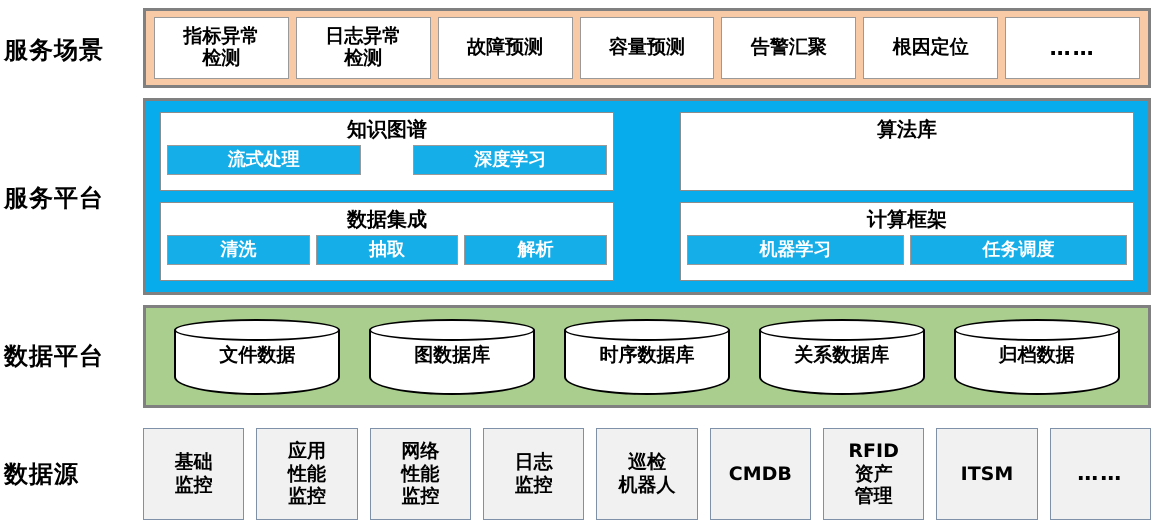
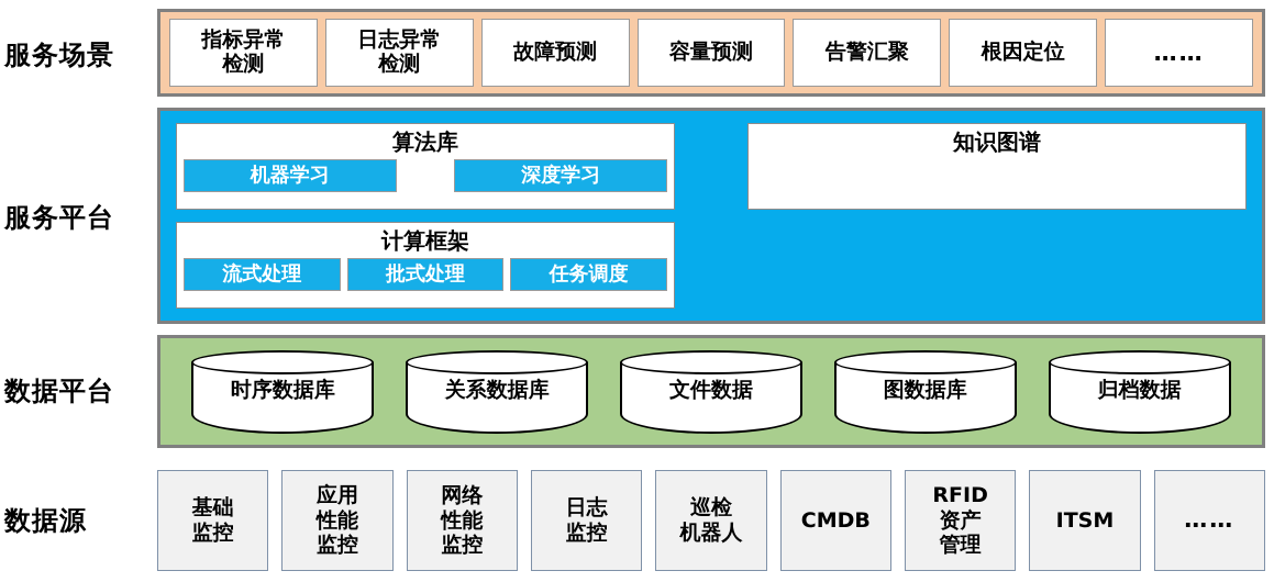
  服务场景
  指标异常
  检测
  日志异常
  检测
  故障预测
  容量预测
  告警汇聚
  根因定位
  ……
  服务平台
- 知识图谱
+ 算法库
- 流式处理
+ 机器学习
  深度学习
- 算法库
+ 知识图谱
- 数据集成
- 清洗
- 抽取
- 解析
  计算框架
- 机器学习
+ 流式处理
+ 批式处理
  任务调度
  数据平台
- 文件数据
+ 时序数据库
- 图数据库
+ 关系数据库
- 时序数据库
+ 文件数据
- 关系数据库
+ 图数据库
  归档数据
  数据源
  基础
  监控
  应用
  性能
  监控
  网络
  性能
  监控
  日志
  监控
  巡检
  机器人
  CMDB
  RFID
  资产
  管理
  ITSM
  ……
